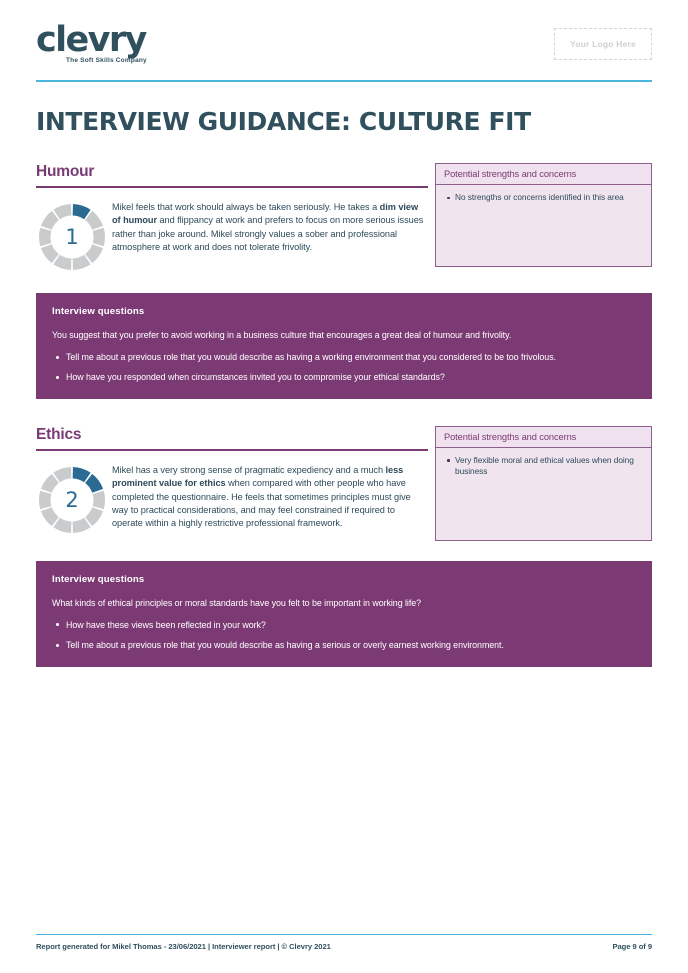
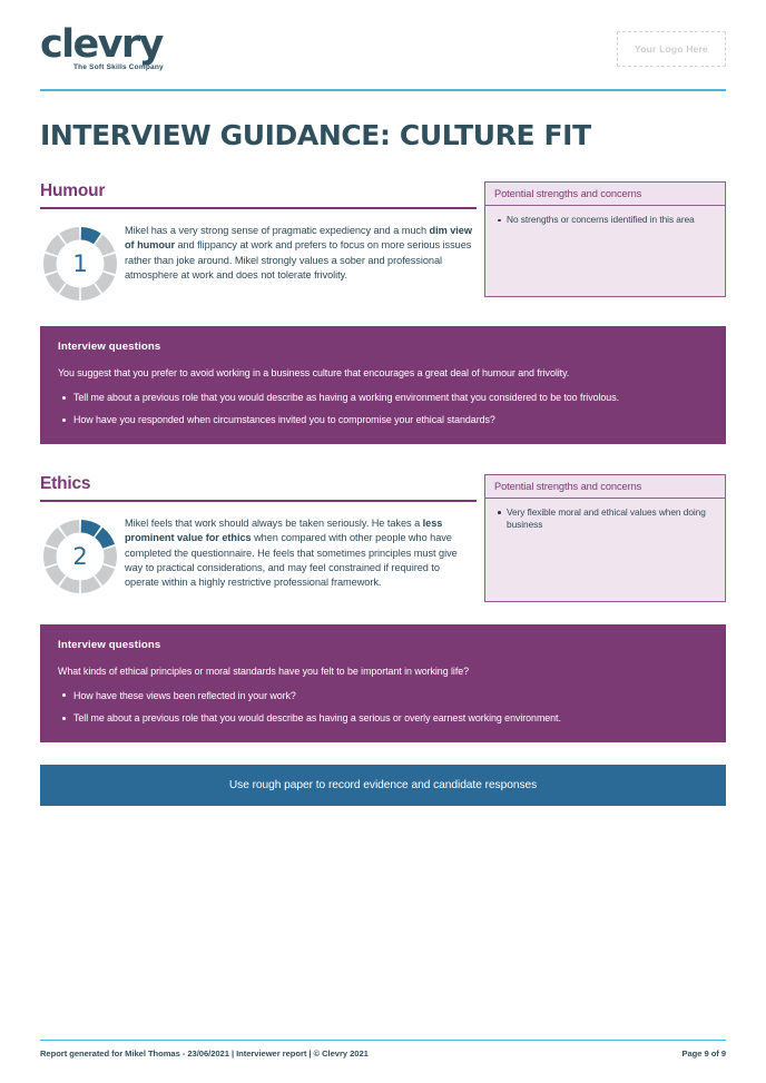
  clevry
  Your Logo Here
  INTERVIEW GUIDANCE: CULTURE FIT
  Humour
  1
- Mikel feels that work should always be taken seriously. He takes a dim view of humour and flippancy at work and prefers to focus on more serious issues rather than joke around. Mikel strongly values a sober and professional atmosphere at work and does not tolerate frivolity.
+ Mikel has a very strong sense of pragmatic expediency and a much dim view of humour and flippancy at work and prefers to focus on more serious issues rather than joke around. Mikel strongly values a sober and professional atmosphere at work and does not tolerate frivolity.
  Potential strengths and concerns
  No strengths or concerns identified in this area
  Interview questions
  You suggest that you prefer to avoid working in a business culture that encourages a great deal of humour and frivolity.
  Tell me about a previous role that you would describe as having a working environment that you considered to be too frivolous.
  How have you responded when circumstances invited you to compromise your ethical standards?
  Ethics
  2
- Mikel has a very strong sense of pragmatic expediency and a much less prominent value for ethics when compared with other people who have completed the questionnaire. He feels that sometimes principles must give way to practical considerations, and may feel constrained if required to operate within a highly restrictive professional framework.
+ Mikel feels that work should always be taken seriously. He takes a less prominent value for ethics when compared with other people who have completed the questionnaire. He feels that sometimes principles must give way to practical considerations, and may feel constrained if required to operate within a highly restrictive professional framework.
  Potential strengths and concerns
  Very flexible moral and ethical values when doing business
  Interview questions
  What kinds of ethical principles or moral standards have you felt to be important in working life?
  How have these views been reflected in your work?
  Tell me about a previous role that you would describe as having a serious or overly earnest working environment.
+ Use rough paper to record evidence and candidate responses
  Report generated for Mikel Thomas - 23/06/2021 | Interviewer report | © Clevry 2021
  Page 9 of 9
